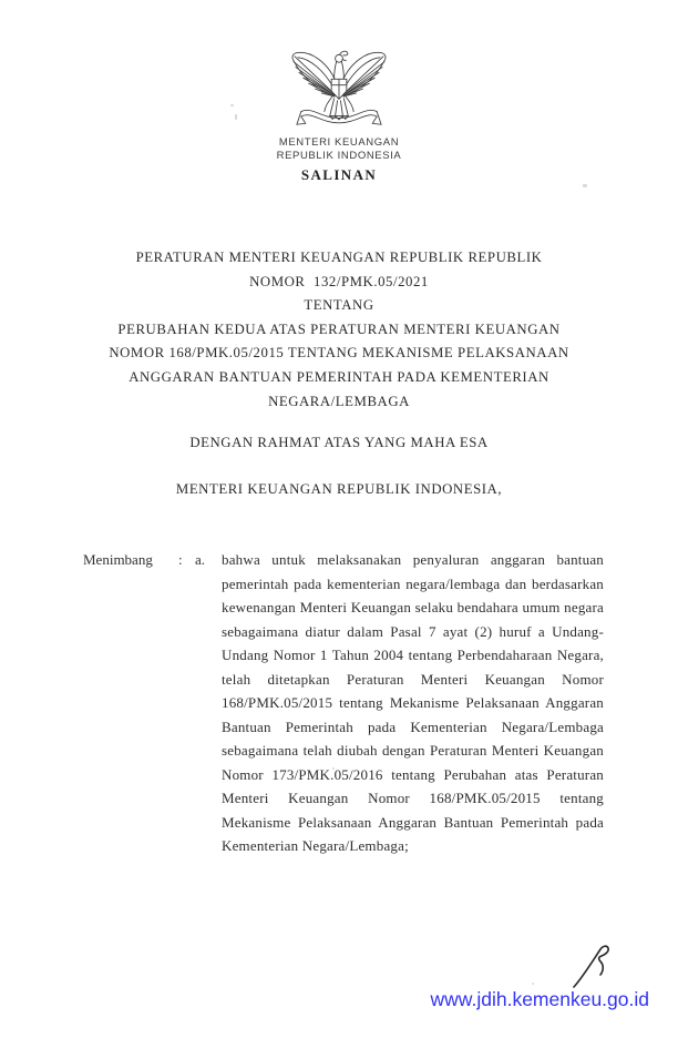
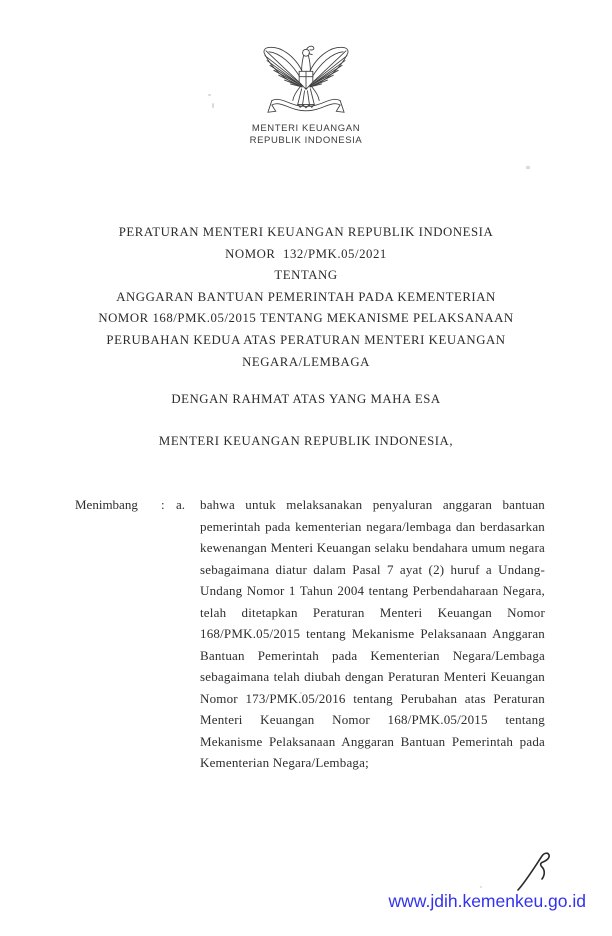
  MENTERI KEUANGAN
  REPUBLIK INDONESIA
- SALINAN
- PERATURAN MENTERI KEUANGAN REPUBLIK REPUBLIK
+ PERATURAN MENTERI KEUANGAN REPUBLIK INDONESIA
  NOMOR 132/PMK.05/2021
  TENTANG
- PERUBAHAN KEDUA ATAS PERATURAN MENTERI KEUANGAN
+ ANGGARAN BANTUAN PEMERINTAH PADA KEMENTERIAN
  NOMOR 168/PMK.05/2015 TENTANG MEKANISME PELAKSANAAN
- ANGGARAN BANTUAN PEMERINTAH PADA KEMENTERIAN
+ PERUBAHAN KEDUA ATAS PERATURAN MENTERI KEUANGAN
  NEGARA/LEMBAGA
  DENGAN RAHMAT ATAS YANG MAHA ESA
  MENTERI KEUANGAN REPUBLIK INDONESIA,
  Menimbang
  :
  a.
  bahwa untuk melaksanakan penyaluran anggaran bantuan pemerintah pada kementerian negara/lembaga dan berdasarkan kewenangan Menteri Keuangan selaku bendahara umum negara sebagaimana diatur dalam Pasal 7 ayat (2) huruf a Undang-Undang Nomor 1 Tahun 2004 tentang Perbendaharaan Negara, telah ditetapkan Peraturan Menteri Keuangan Nomor 168/PMK.05/2015 tentang Mekanisme Pelaksanaan Anggaran Bantuan Pemerintah pada Kementerian Negara/Lembaga sebagaimana telah diubah dengan Peraturan Menteri Keuangan Nomor 173/PMK.05/2016 tentang Perubahan atas Peraturan Menteri Keuangan Nomor 168/PMK.05/2015 tentang Mekanisme Pelaksanaan Anggaran Bantuan Pemerintah pada Kementerian Negara/Lembaga;
  www.jdih.kemenkeu.go.id
